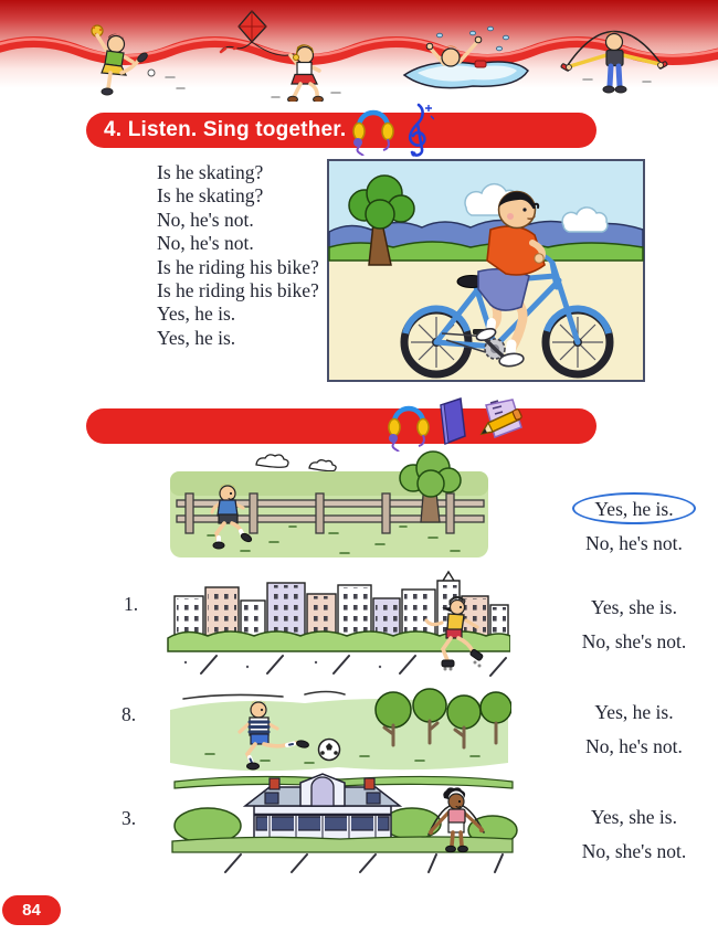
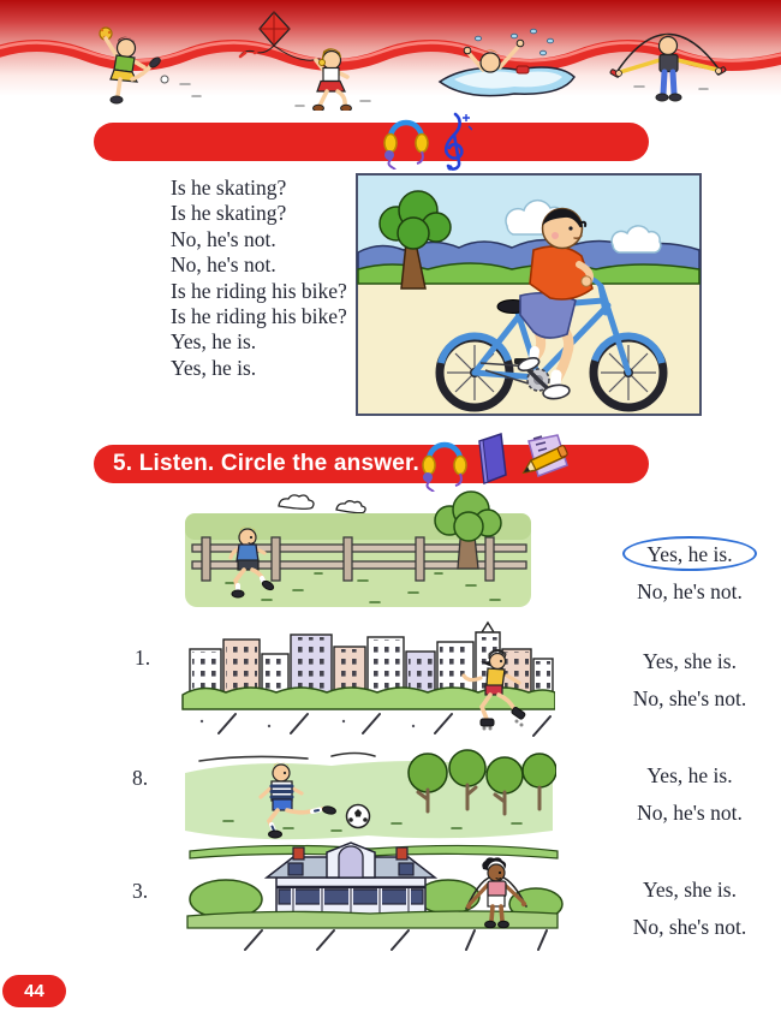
- 4. Listen. Sing together.
  Is he skating?
  Is he skating?
  No, he's not.
  No, he's not.
  Is he riding his bike?
  Is he riding his bike?
  Yes, he is.
  Yes, he is.
+ 5. Listen. Circle the answer.
  Yes, he is.
  No, he's not.
  1.
  Yes, she is.
  No, she's not.
  8.
  Yes, he is.
  No, he's not.
  3.
  Yes, she is.
  No, she's not.
- 84
+ 44
